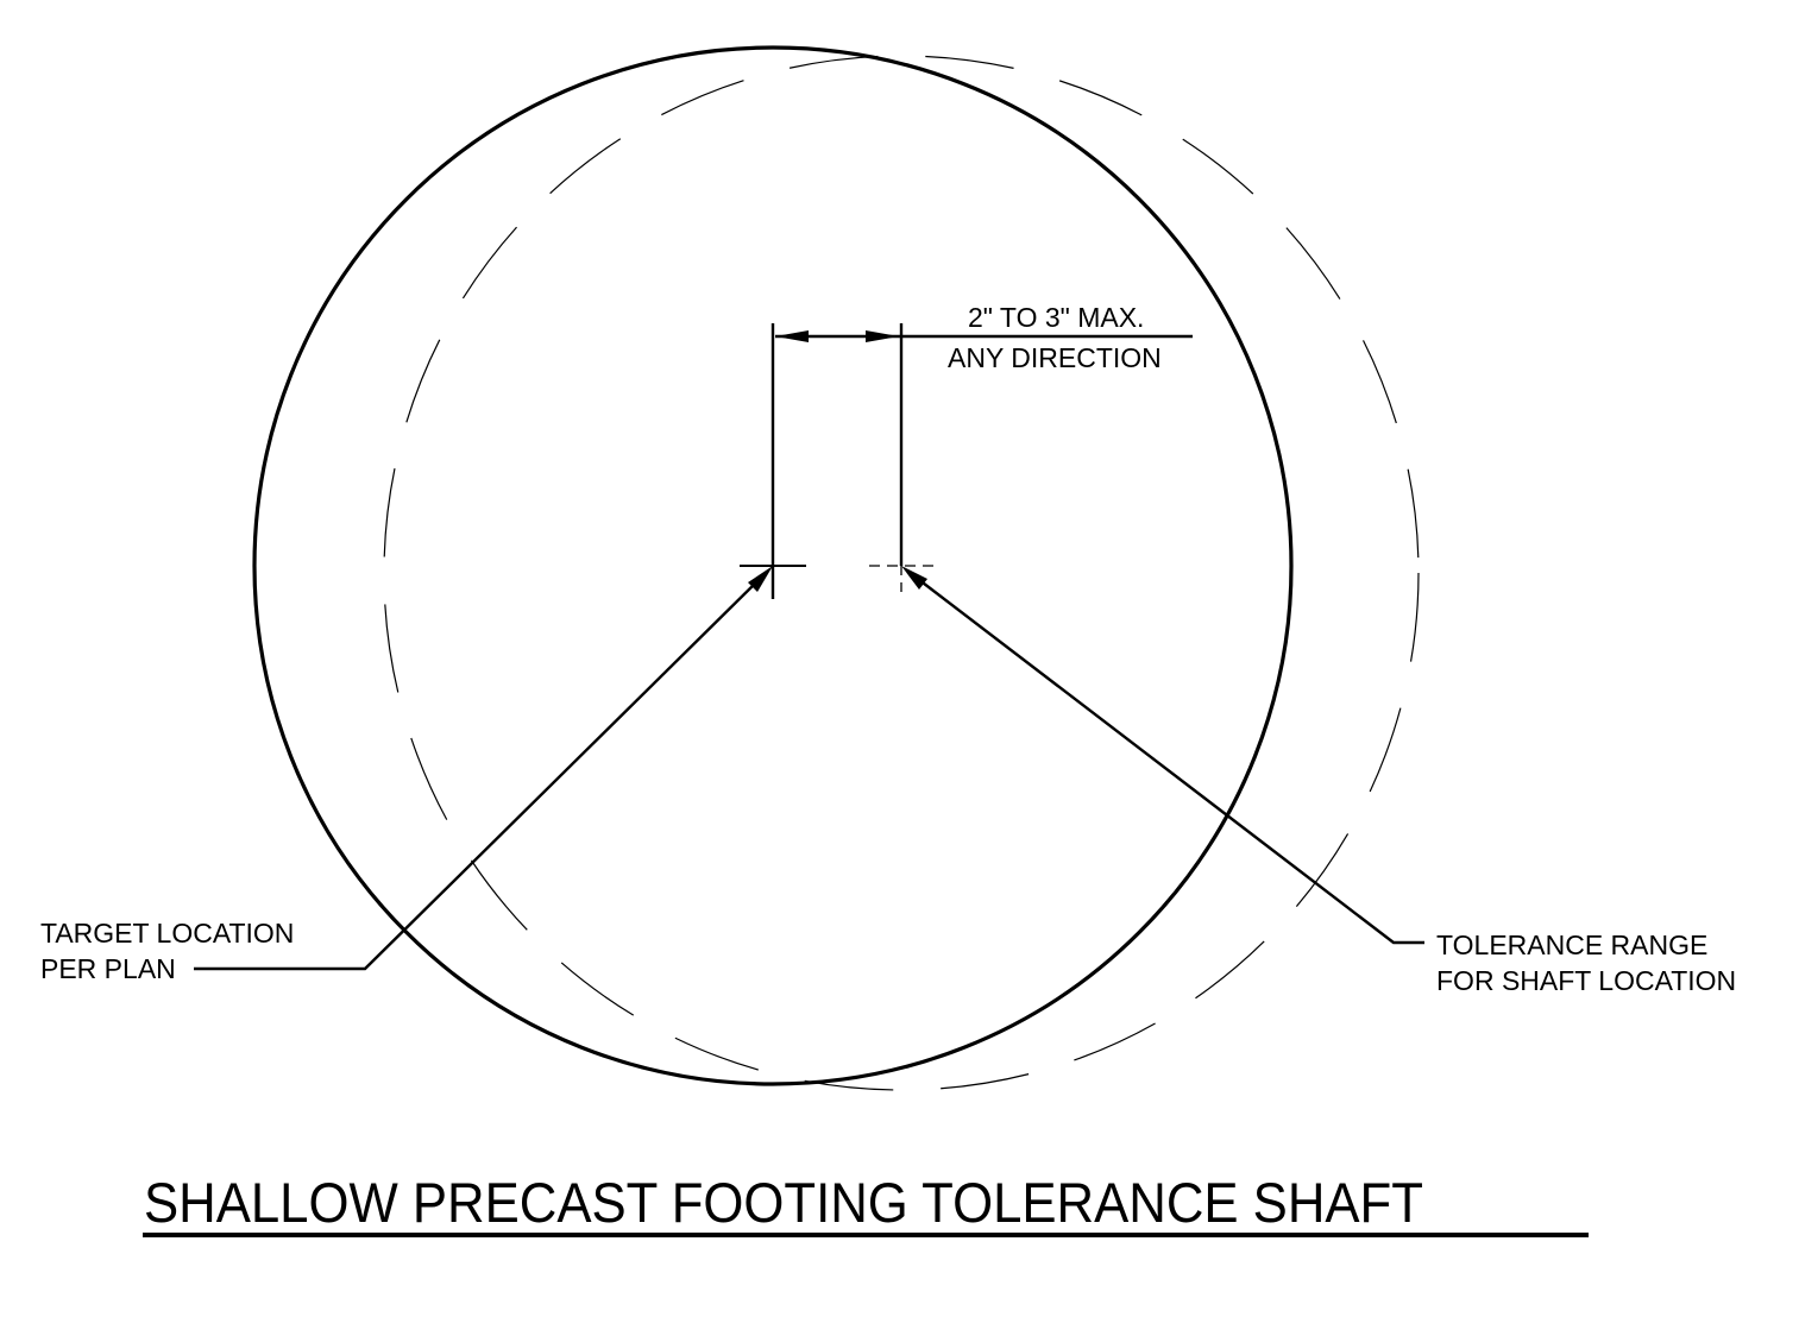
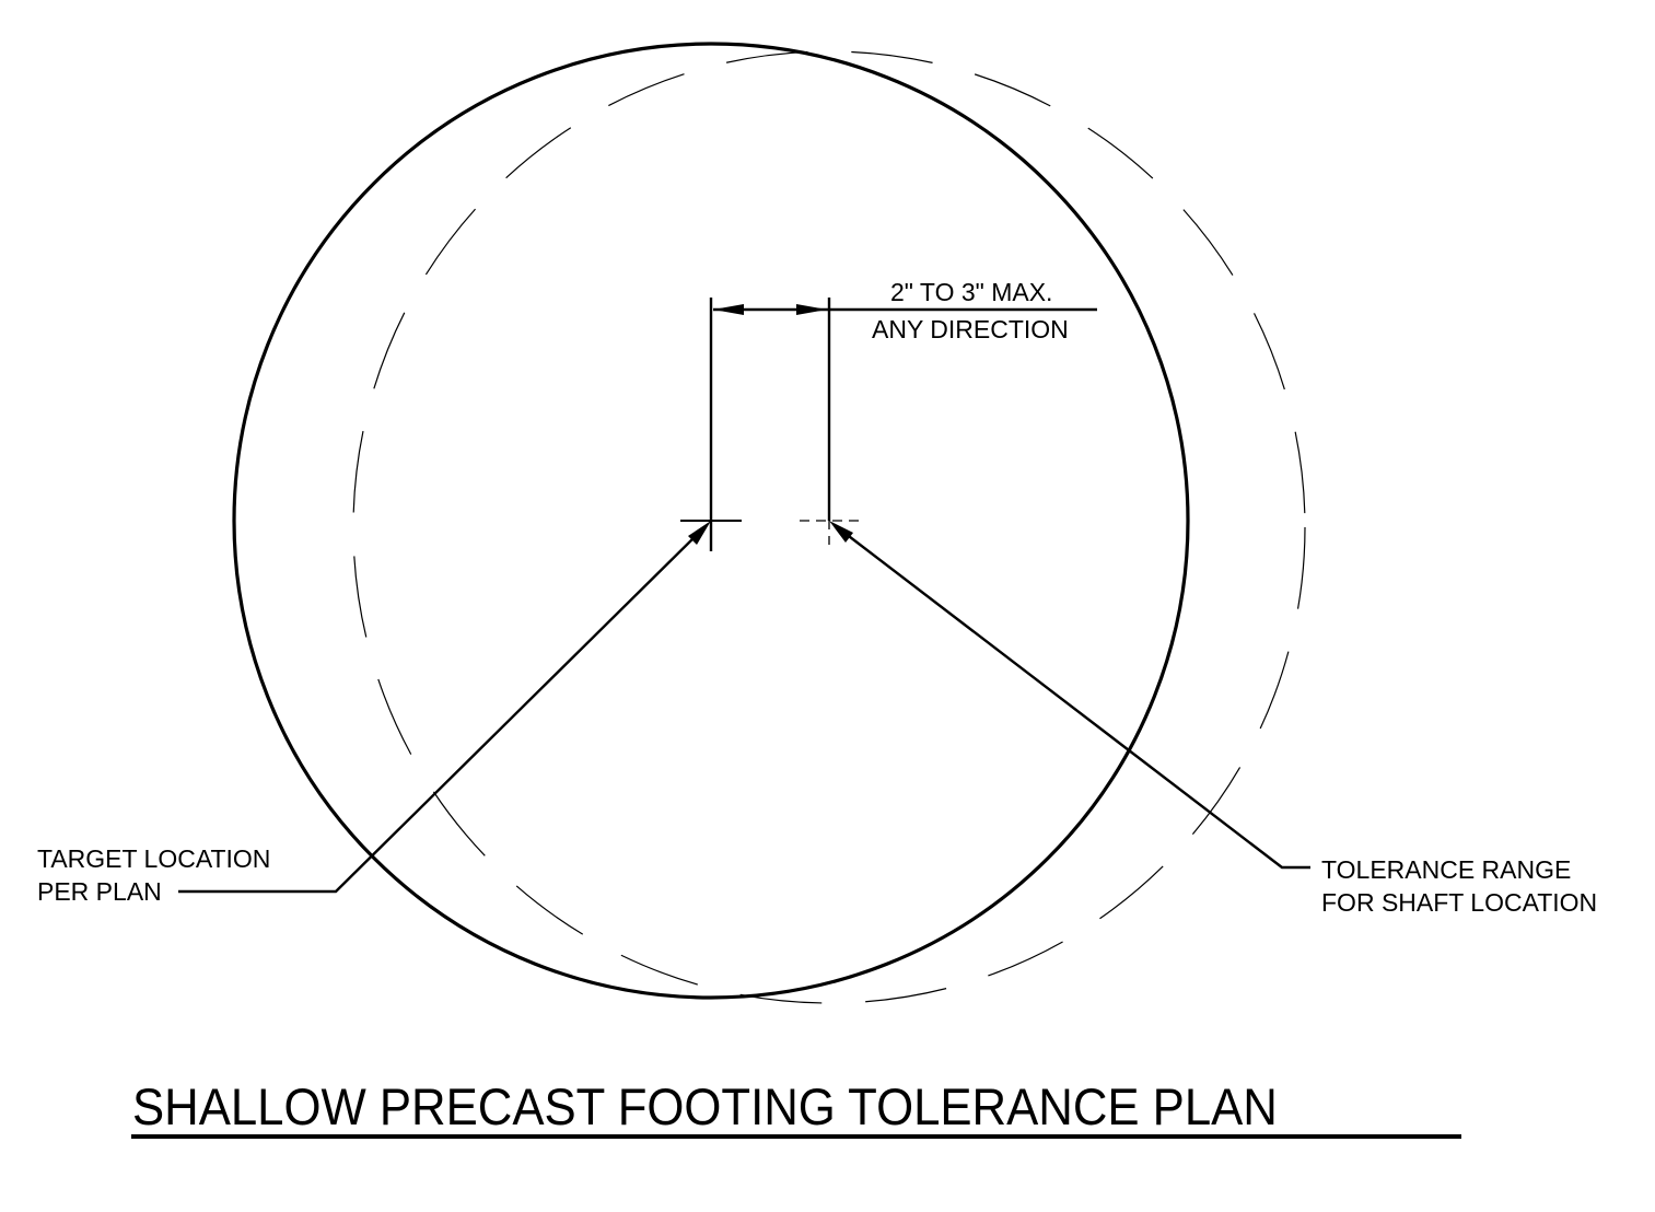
  2" TO 3" MAX.
  ANY DIRECTION
  TARGET LOCATION
  PER PLAN
  TOLERANCE RANGE
  FOR SHAFT LOCATION
- SHALLOW PRECAST FOOTING TOLERANCE SHAFT
+ SHALLOW PRECAST FOOTING TOLERANCE PLAN
